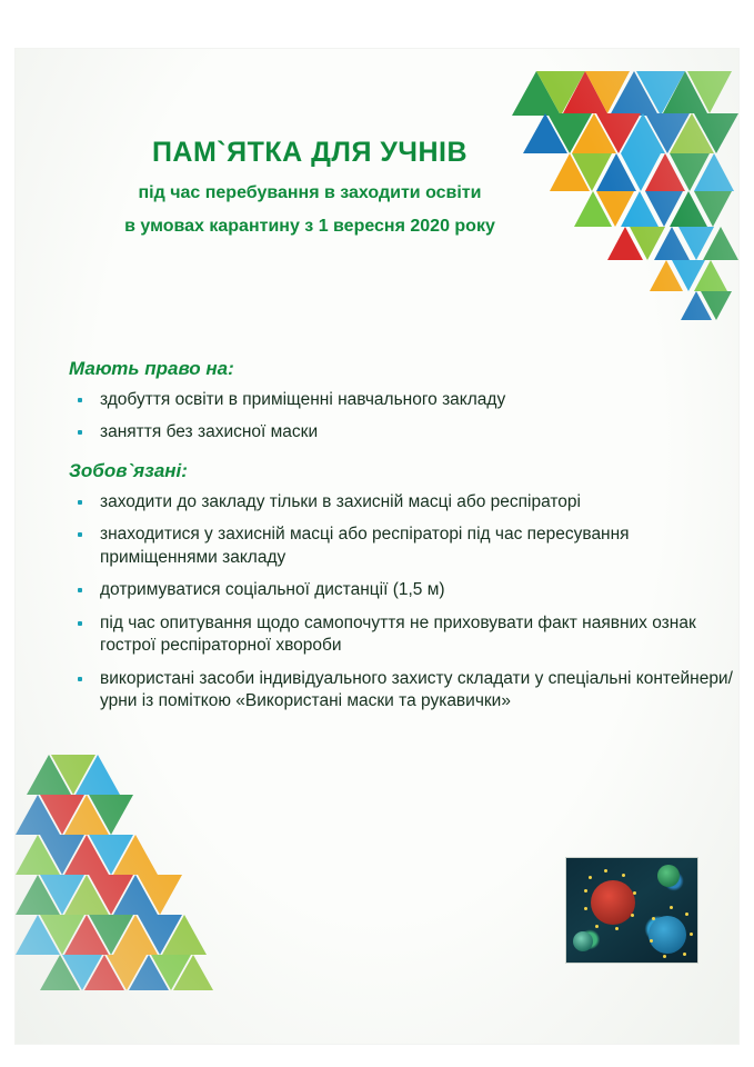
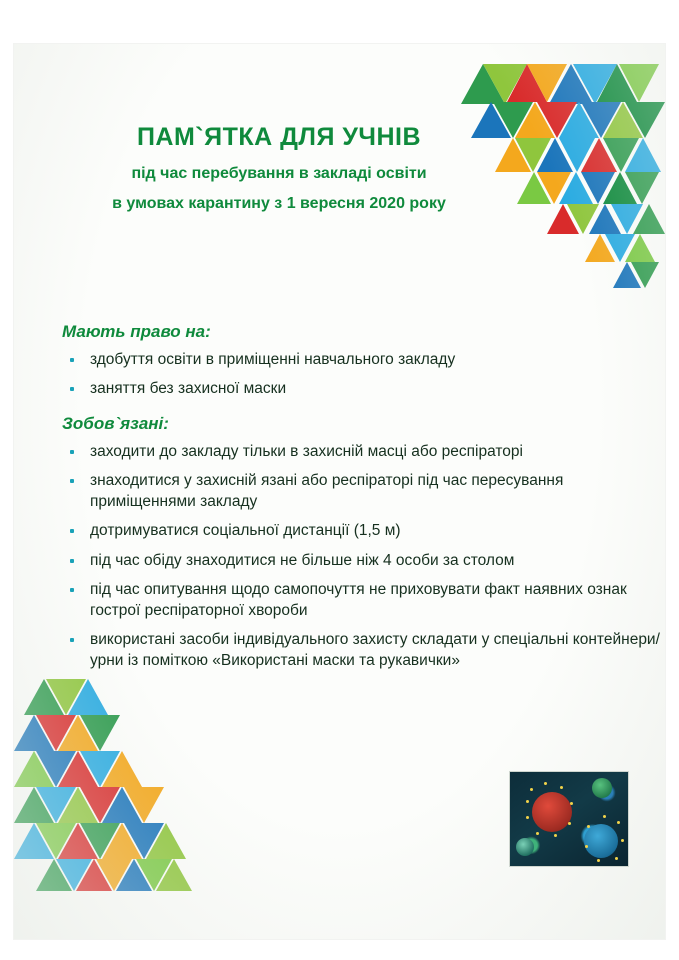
  ПАМ`ЯТКА ДЛЯ УЧНІВ
- під час перебування в заходити освіти
+ під час перебування в закладі освіти
  в умовах карантину з 1 вересня 2020 року
  Мають право на:
  здобуття освіти в приміщенні навчального закладу
  заняття без захисної маски
  Зобов`язані:
  заходити до закладу тільки в захисній масці або респіраторі
- знаходитися у захисній масці або респіраторі під час пересування приміщеннями закладу
+ знаходитися у захисній язані або респіраторі під час пересування приміщеннями закладу
  дотримуватися соціальної дистанції (1,5 м)
+ під час обіду знаходитися не більше ніж 4 особи за столом
  під час опитування щодо самопочуття не приховувати факт наявних ознак гострої респіраторної хвороби
  використані засоби індивідуального захисту складати у спеціальні контейнери/урни із поміткою «Використані маски та рукавички»
